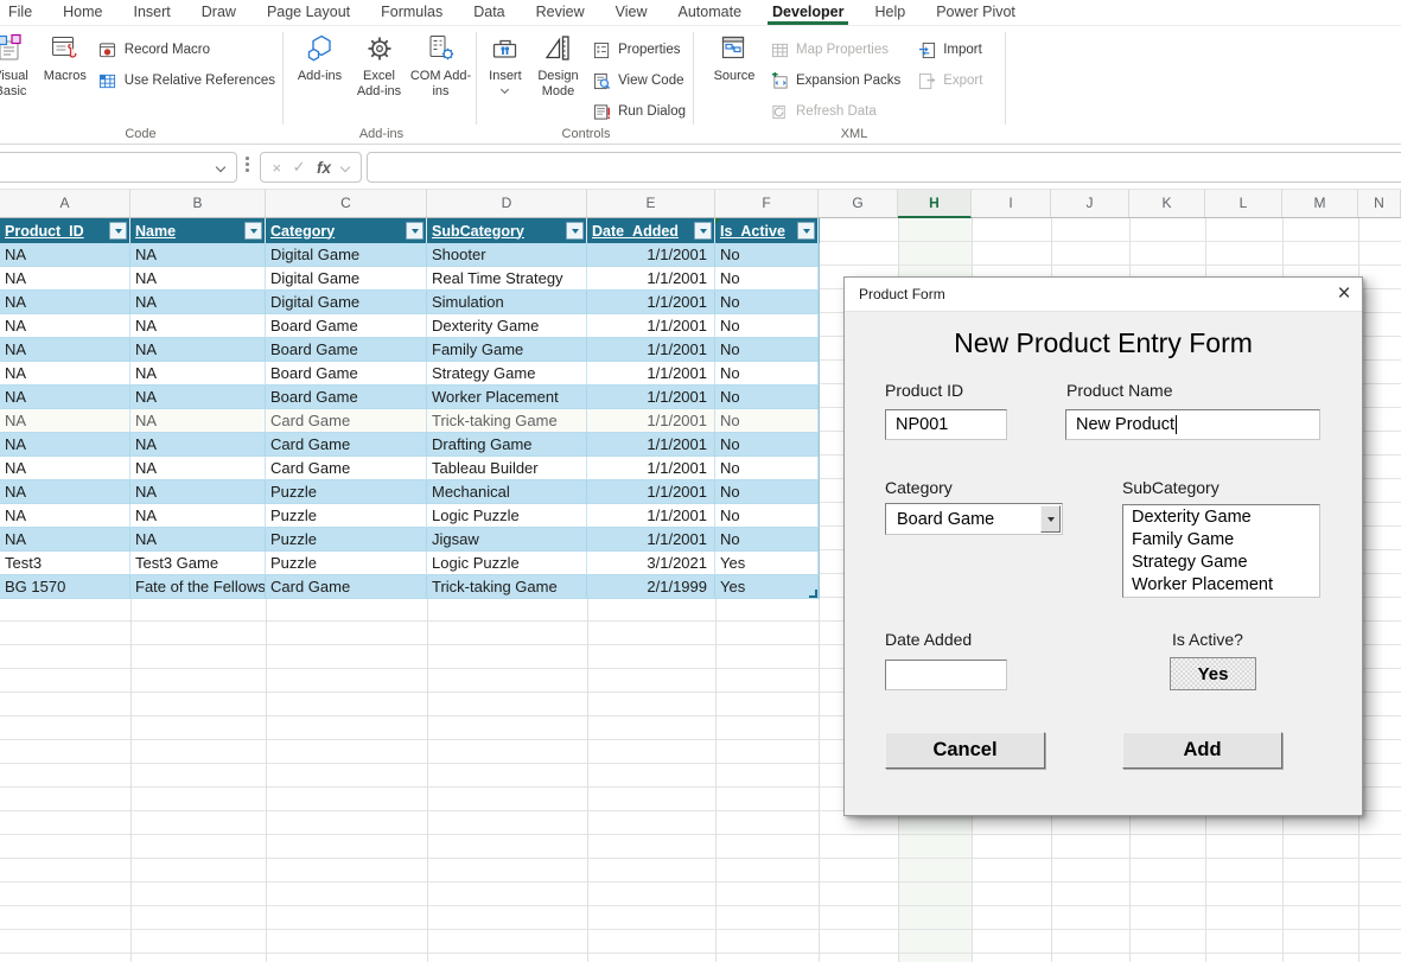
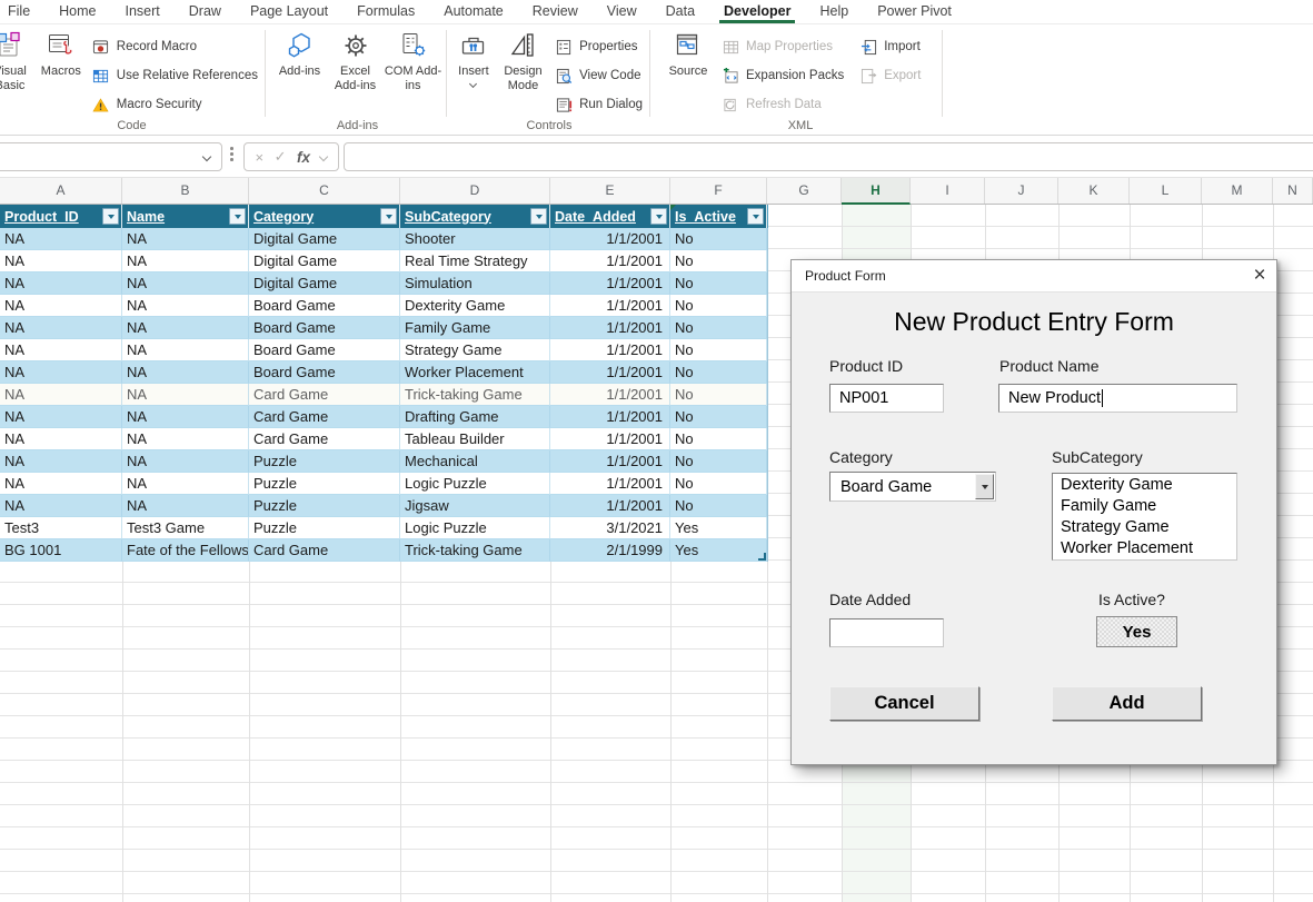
  File
  Home
  Insert
  Draw
  Page Layout
  Formulas
- Data
+ Automate
  Review
  View
- Automate
+ Data
  Developer
  Help
  Power Pivot
  isual asic
  Macros
  Record Macro
  Use Relative References
+ Macro Security
  Code
  Add-ins
  Excel Add-ins
  COM Add-ins
  Add-ins
  Insert
  Design Mode
  Properties
  View Code
  Run Dialog
  Controls
  Source
  Map Properties
  Expansion Packs
  Refresh Data
  Import
  Export
  XML
  ×
  ✓
  fx
  A
  B
  C
  D
  E
  F
  G
  H
  I
  J
  K
  L
  M
  N
  Product_ID
  Name
  Category
  SubCategory
  Date_Added
  Is_Active
  NA
  NA
  Digital Game
  Shooter
  1/1/2001
  No
  NA
  NA
  Digital Game
  Real Time Strategy
  1/1/2001
  No
  NA
  NA
  Digital Game
  Simulation
  1/1/2001
  No
  NA
  NA
  Board Game
  Dexterity Game
  1/1/2001
  No
  NA
  NA
  Board Game
  Family Game
  1/1/2001
  No
  NA
  NA
  Board Game
  Strategy Game
  1/1/2001
  No
  NA
  NA
  Board Game
  Worker Placement
  1/1/2001
  No
  NA
  NA
  Card Game
  Trick-taking Game
  1/1/2001
  No
  NA
  NA
  Card Game
  Drafting Game
  1/1/2001
  No
  NA
  NA
  Card Game
  Tableau Builder
  1/1/2001
  No
  NA
  NA
  Puzzle
  Mechanical
  1/1/2001
  No
  NA
  NA
  Puzzle
  Logic Puzzle
  1/1/2001
  No
  NA
  NA
  Puzzle
  Jigsaw
  1/1/2001
  No
  Test3
  Test3 Game
  Puzzle
  Logic Puzzle
  3/1/2021
  Yes
- BG 1570
+ BG 1001
  Fate of the Fellows
  Card Game
  Trick-taking Game
  2/1/1999
  Yes
  Product Form
  ×
  New Product Entry Form
  Product ID
  Product Name
  NP001
  New Product
  Category
  SubCategory
  Board Game
  Dexterity Game
  Family Game
  Strategy Game
  Worker Placement
  Date Added
  Is Active?
  Yes
  Cancel
  Add
